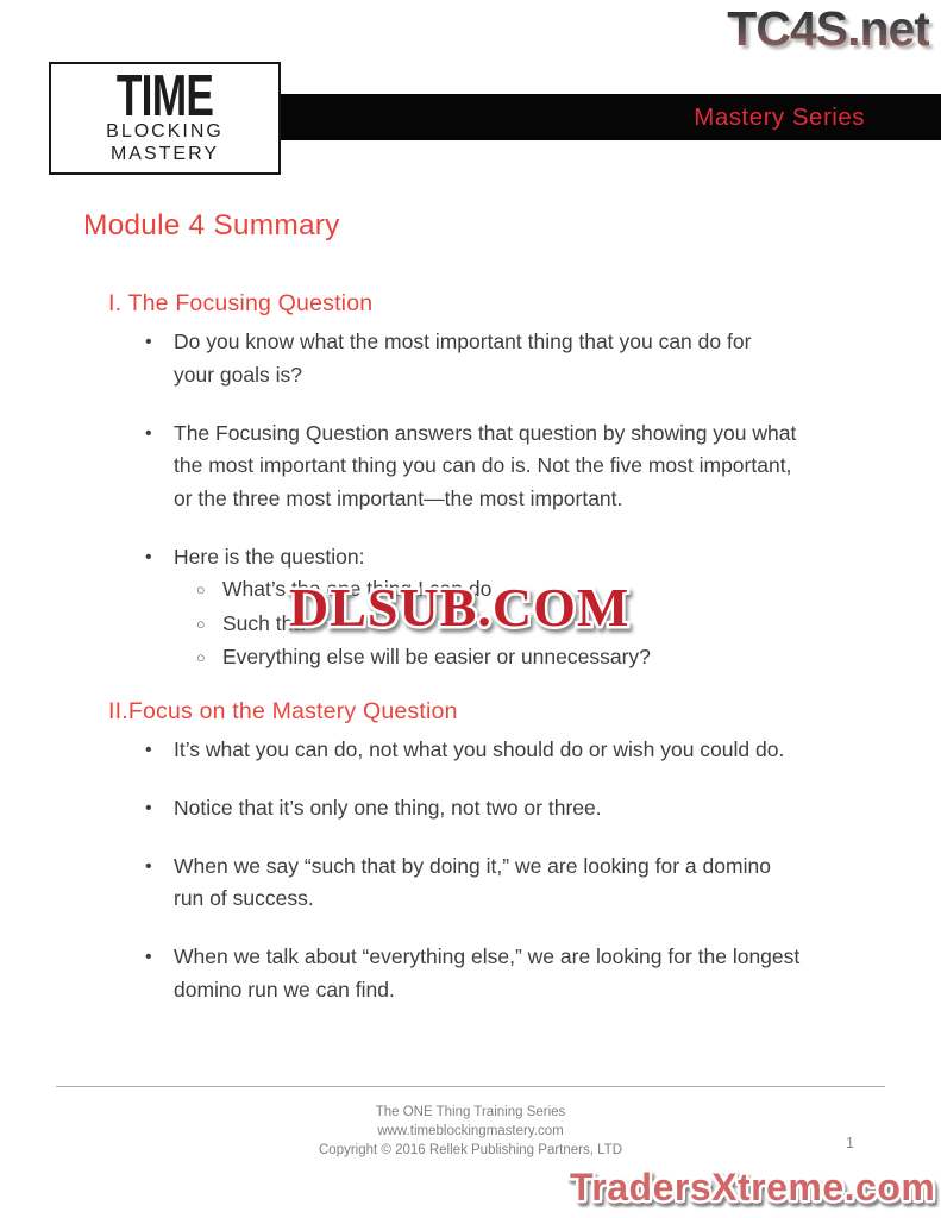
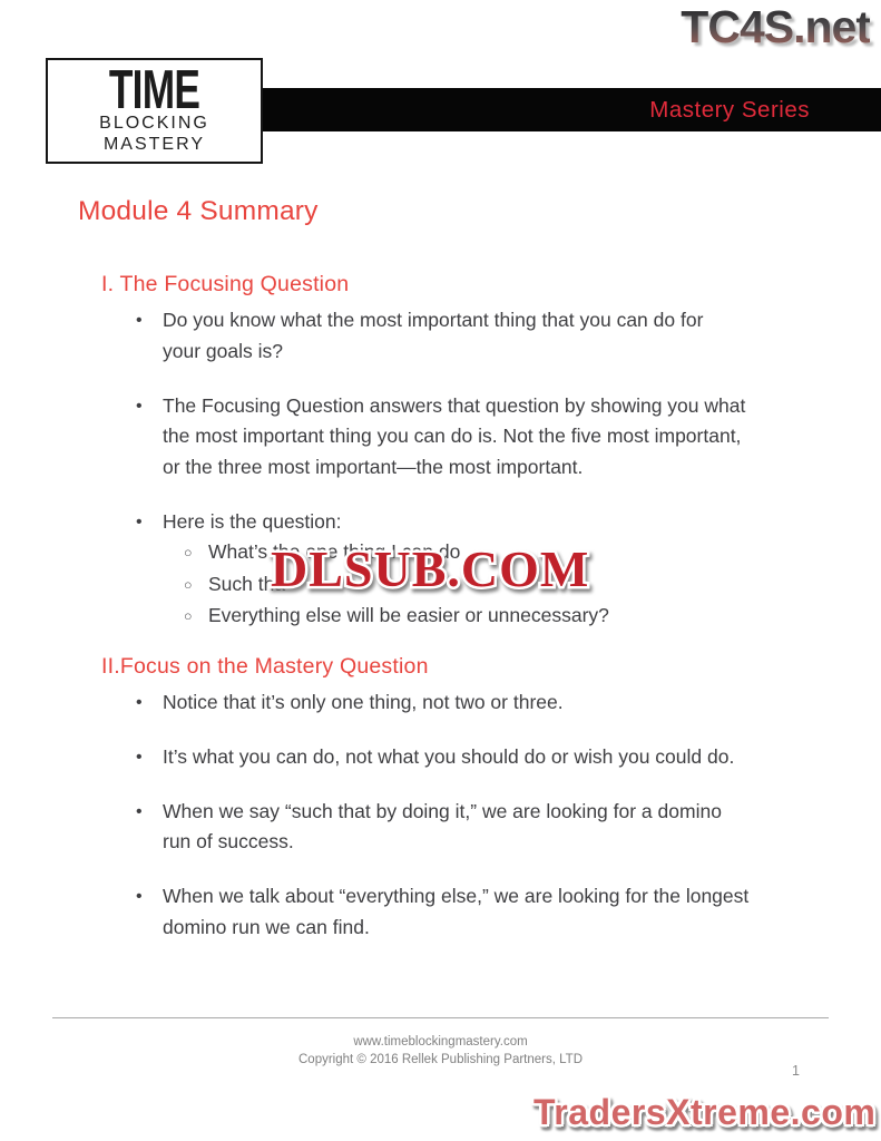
  TC4S.net
  Mastery Series
  TIME
  BLOCKING
  MASTERY
  Module 4 Summary
  I. The Focusing Question
  •
  Do you know what the most important thing that you can do for
  your goals is?
  •
  The Focusing Question answers that question by showing you what
  the most important thing you can do is. Not the five most important,
  or the three most important—the most important.
  •
  Here is the question:
  ○
  What’s the one thing I can do
  ○
  Such tha
  ○
  Everything else will be easier or unnecessary?
  II.Focus on the Mastery Question
  •
- It’s what you can do, not what you should do or wish you could do.
+ Notice that it’s only one thing, not two or three.
  •
- Notice that it’s only one thing, not two or three.
+ It’s what you can do, not what you should do or wish you could do.
  •
  When we say “such that by doing it,” we are looking for a domino
  run of success.
  •
  When we talk about “everything else,” we are looking for the longest
  domino run we can find.
  DLSUB.COM
- The ONE Thing Training Series
  www.timeblockingmastery.com
  Copyright © 2016 Rellek Publishing Partners, LTD
  1
  TradersXtreme.com
